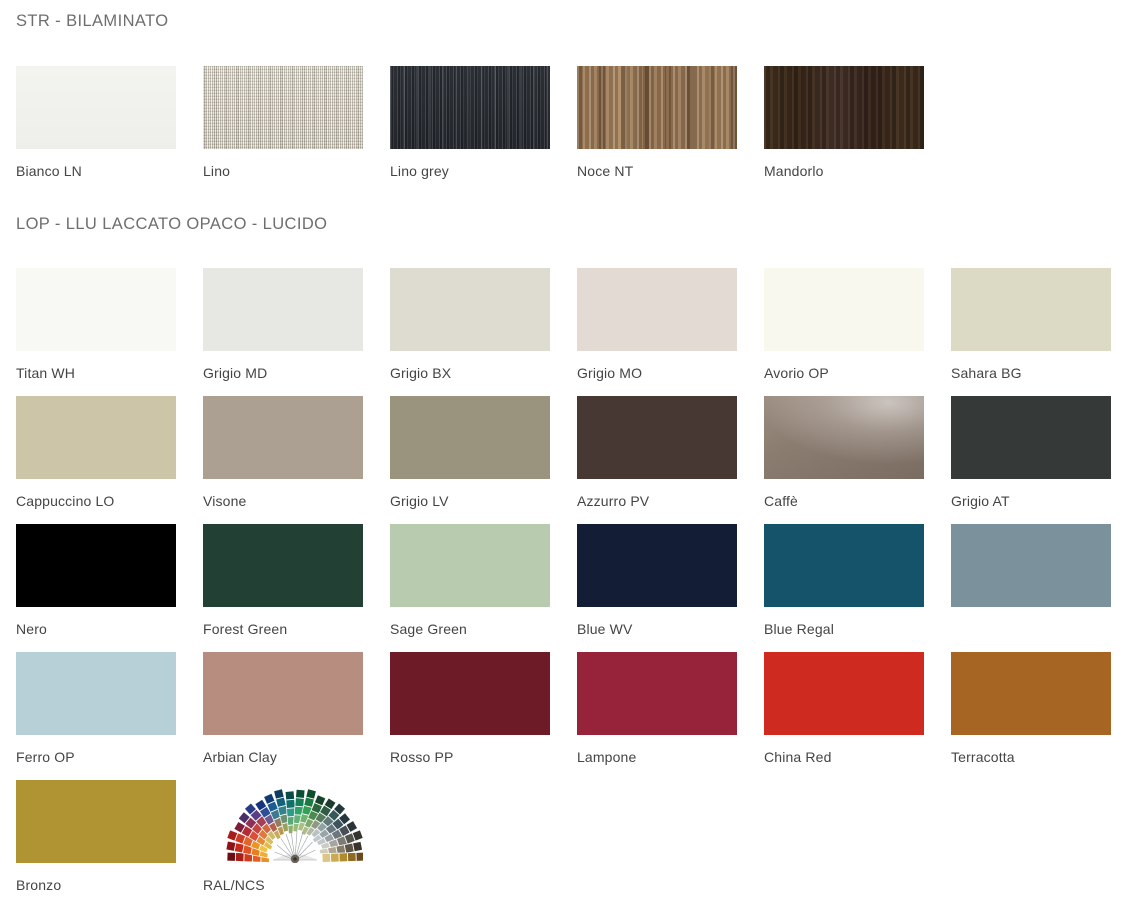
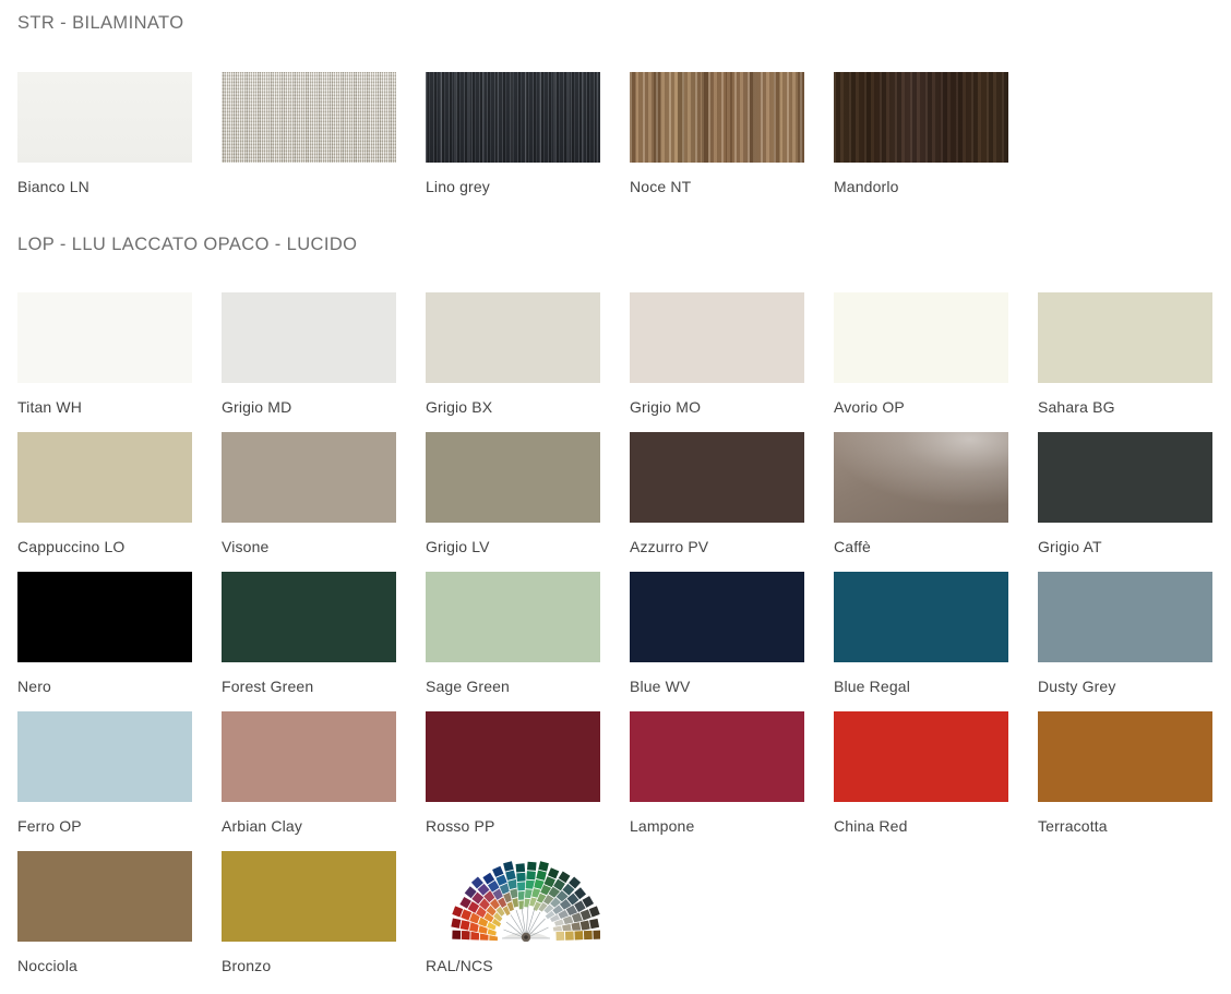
  STR - BILAMINATO
  Bianco LN
- Lino
  Lino grey
  Noce NT
  Mandorlo
  LOP - LLU LACCATO OPACO - LUCIDO
  Titan WH
  Grigio MD
  Grigio BX
  Grigio MO
  Avorio OP
  Sahara BG
  Cappuccino LO
  Visone
  Grigio LV
  Azzurro PV
  Caffè
  Grigio AT
  Nero
  Forest Green
  Sage Green
  Blue WV
  Blue Regal
+ Dusty Grey
  Ferro OP
  Arbian Clay
  Rosso PP
  Lampone
  China Red
  Terracotta
+ Nocciola
  Bronzo
  RAL/NCS
